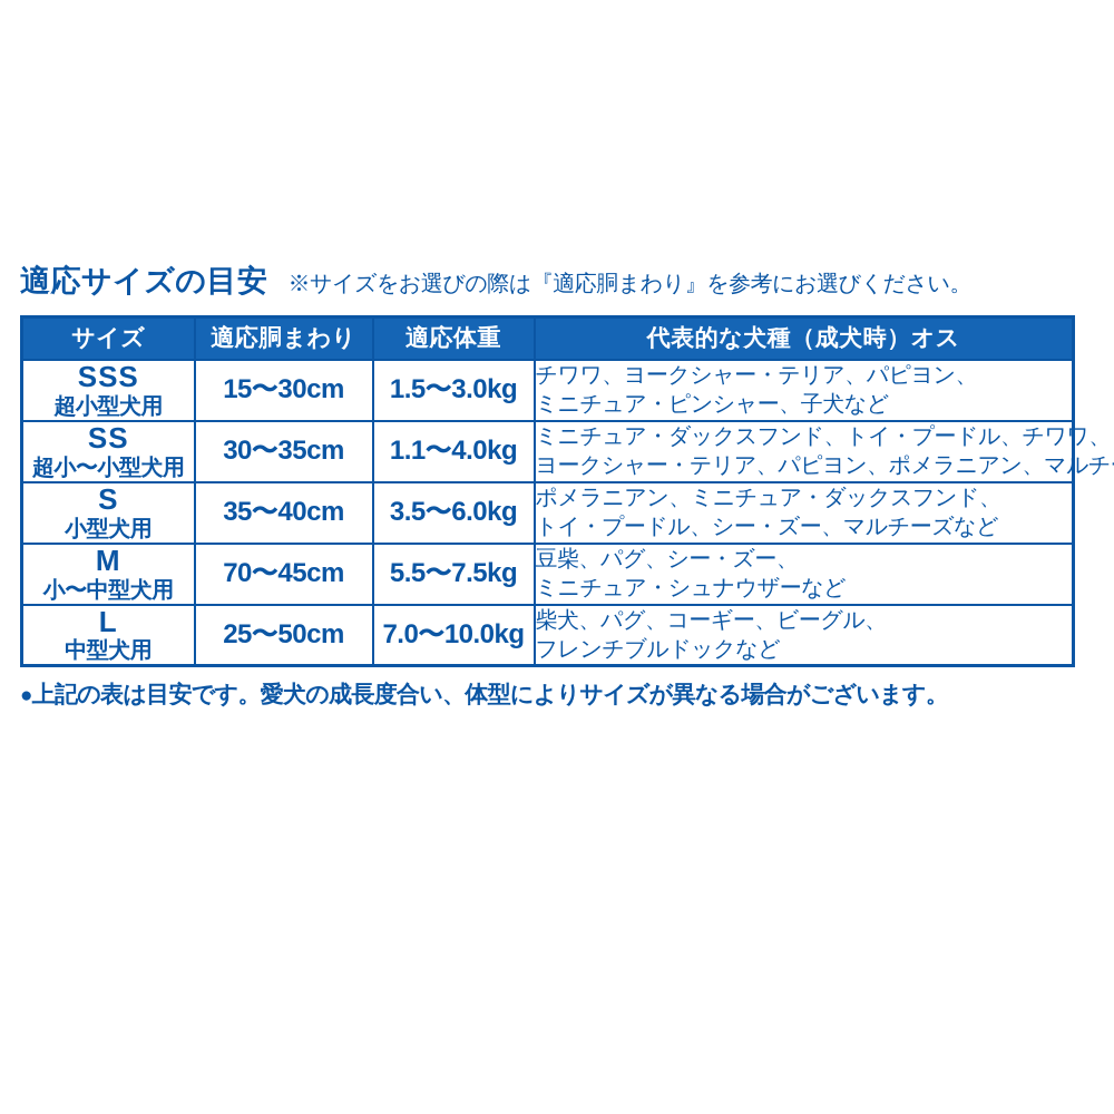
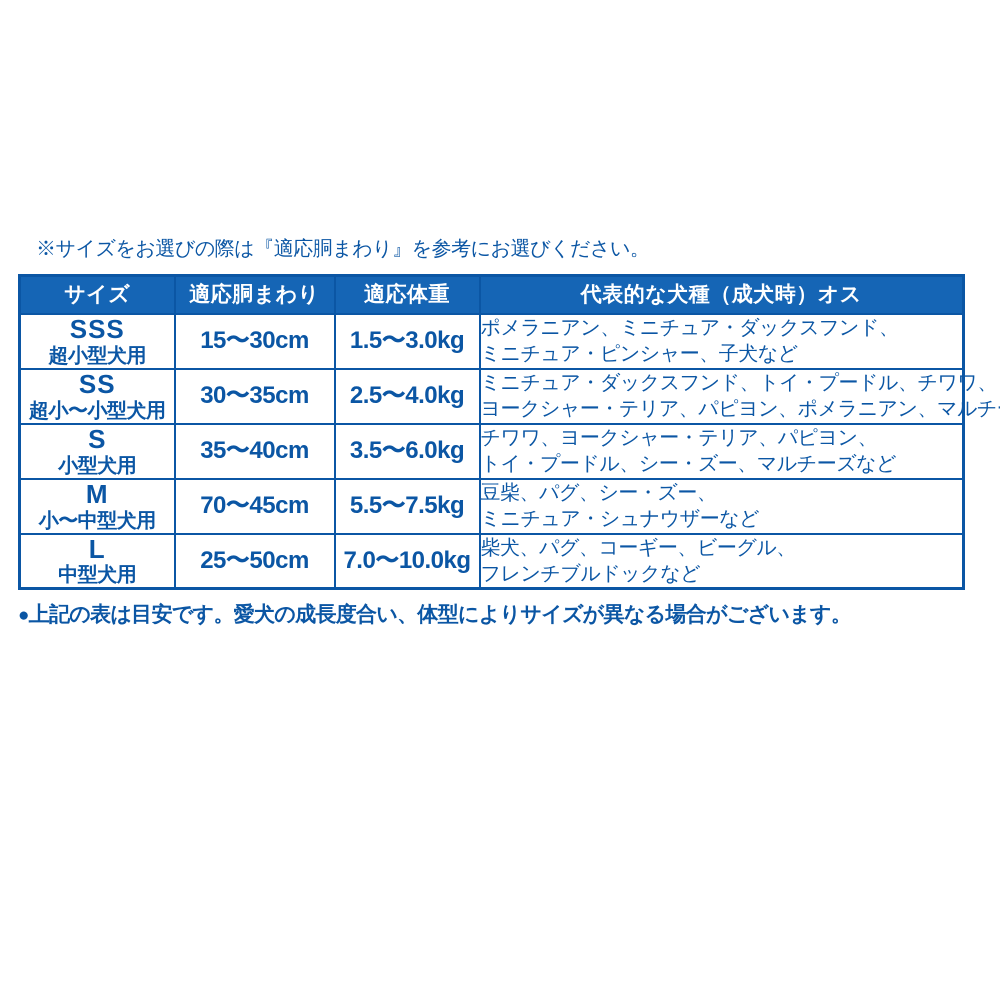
- 適応サイズの目安
  ※サイズをお選びの際は『適応胴まわり』を参考にお選びください。
  サイズ	適応胴まわり	適応体重	代表的な犬種（成犬時）オス
- SSS 超小型犬用	15〜30cm	1.5〜3.0kg	チワワ、ヨークシャー・テリア、パピヨン、 ミニチュア・ピンシャー、子犬など
+ SSS 超小型犬用	15〜30cm	1.5〜3.0kg	ポメラニアン、ミニチュア・ダックスフンド、 ミニチュア・ピンシャー、子犬など
- SS 超小〜小型犬用	30〜35cm	1.1〜4.0kg	ミニチュア・ダックスフンド、トイ・プードル、チワワ、 ヨークシャー・テリア、パピヨン、ポメラニアン、マルチ
+ SS 超小〜小型犬用	30〜35cm	2.5〜4.0kg	ミニチュア・ダックスフンド、トイ・プードル、チワワ、 ヨークシャー・テリア、パピヨン、ポメラニアン、マルチ
- S 小型犬用	35〜40cm	3.5〜6.0kg	ポメラニアン、ミニチュア・ダックスフンド、 トイ・プードル、シー・ズー、マルチーズなど
+ S 小型犬用	35〜40cm	3.5〜6.0kg	チワワ、ヨークシャー・テリア、パピヨン、 トイ・プードル、シー・ズー、マルチーズなど
  M 小〜中型犬用	70〜45cm	5.5〜7.5kg	豆柴、パグ、シー・ズー、 ミニチュア・シュナウザーなど
  L 中型犬用	25〜50cm	7.0〜10.0kg	柴犬、パグ、コーギー、ビーグル、 フレンチブルドックなど
  ●上記の表は目安です。愛犬の成長度合い、体型によりサイズが異なる場合がございます。
